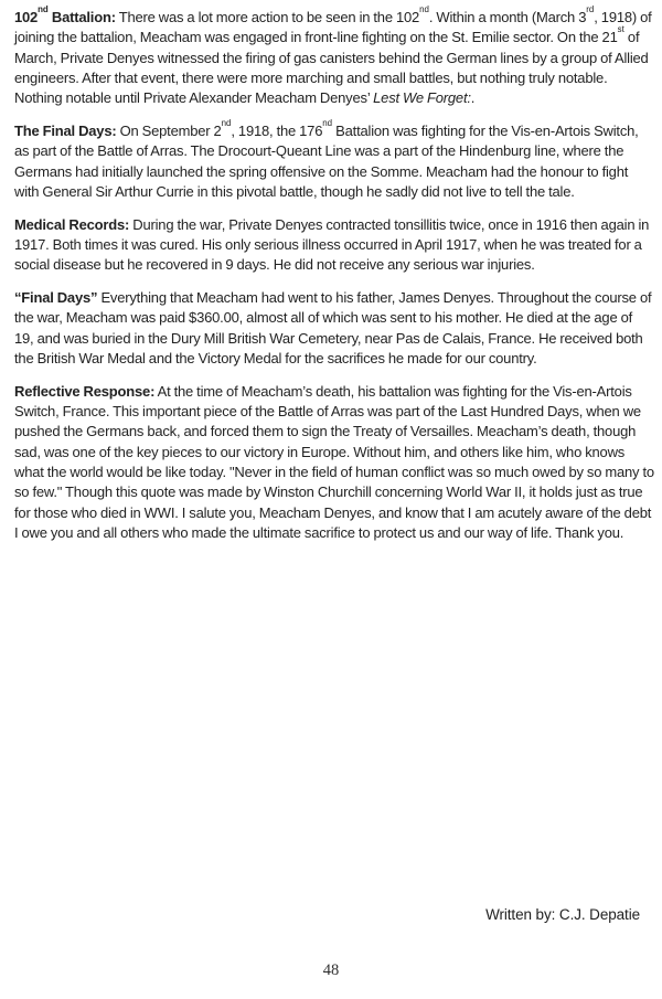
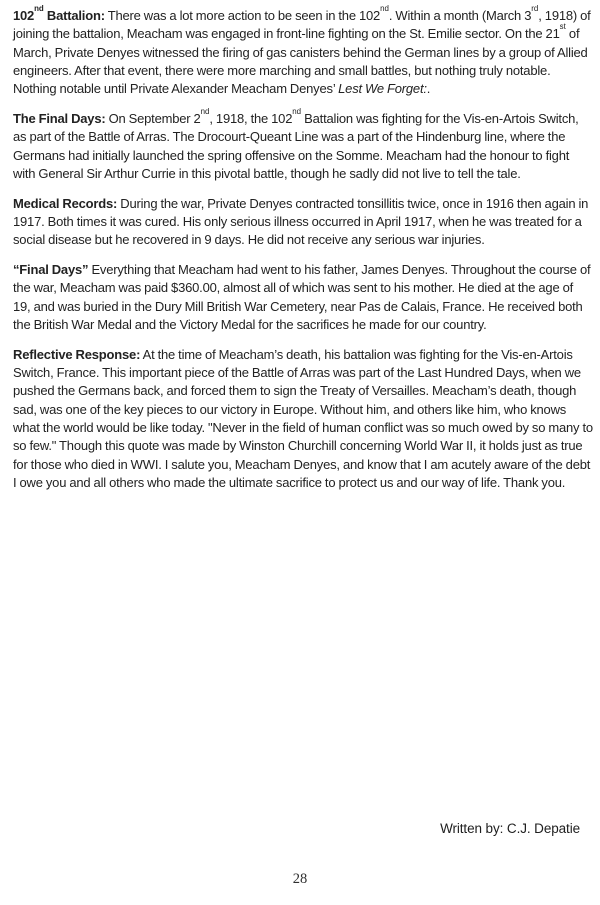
  102nd Battalion: There was a lot more action to be seen in the 102nd. Within a month (March 3rd, 1918) of joining the battalion, Meacham was engaged in front-line fighting on the St. Emilie sector. On the 21st of March, Private Denyes witnessed the firing of gas canisters behind the German lines by a group of Allied engineers. After that event, there were more marching and small battles, but nothing truly notable. Nothing notable until Private Alexander Meacham Denyes’ Lest We Forget:.
- The Final Days: On September 2nd, 1918, the 176nd Battalion was fighting for the Vis-en-Artois Switch, as part of the Battle of Arras. The Drocourt-Queant Line was a part of the Hindenburg line, where the Germans had initially launched the spring offensive on the Somme. Meacham had the honour to fight with General Sir Arthur Currie in this pivotal battle, though he sadly did not live to tell the tale.
+ The Final Days: On September 2nd, 1918, the 102nd Battalion was fighting for the Vis-en-Artois Switch, as part of the Battle of Arras. The Drocourt-Queant Line was a part of the Hindenburg line, where the Germans had initially launched the spring offensive on the Somme. Meacham had the honour to fight with General Sir Arthur Currie in this pivotal battle, though he sadly did not live to tell the tale.
  Medical Records: During the war, Private Denyes contracted tonsillitis twice, once in 1916 then again in 1917. Both times it was cured. His only serious illness occurred in April 1917, when he was treated for a social disease but he recovered in 9 days. He did not receive any serious war injuries.
  “Final Days” Everything that Meacham had went to his father, James Denyes. Throughout the course of the war, Meacham was paid $360.00, almost all of which was sent to his mother. He died at the age of 19, and was buried in the Dury Mill British War Cemetery, near Pas de Calais, France. He received both the British War Medal and the Victory Medal for the sacrifices he made for our country.
  Reflective Response: At the time of Meacham’s death, his battalion was fighting for the Vis-en-Artois Switch, France. This important piece of the Battle of Arras was part of the Last Hundred Days, when we pushed the Germans back, and forced them to sign the Treaty of Versailles. Meacham’s death, though sad, was one of the key pieces to our victory in Europe. Without him, and others like him, who knows what the world would be like today. "Never in the field of human conflict was so much owed by so many to so few." Though this quote was made by Winston Churchill concerning World War II, it holds just as true for those who died in WWI. I salute you, Meacham Denyes, and know that I am acutely aware of the debt I owe you and all others who made the ultimate sacrifice to protect us and our way of life. Thank you.
  Written by: C.J. Depatie
- 48
+ 28
